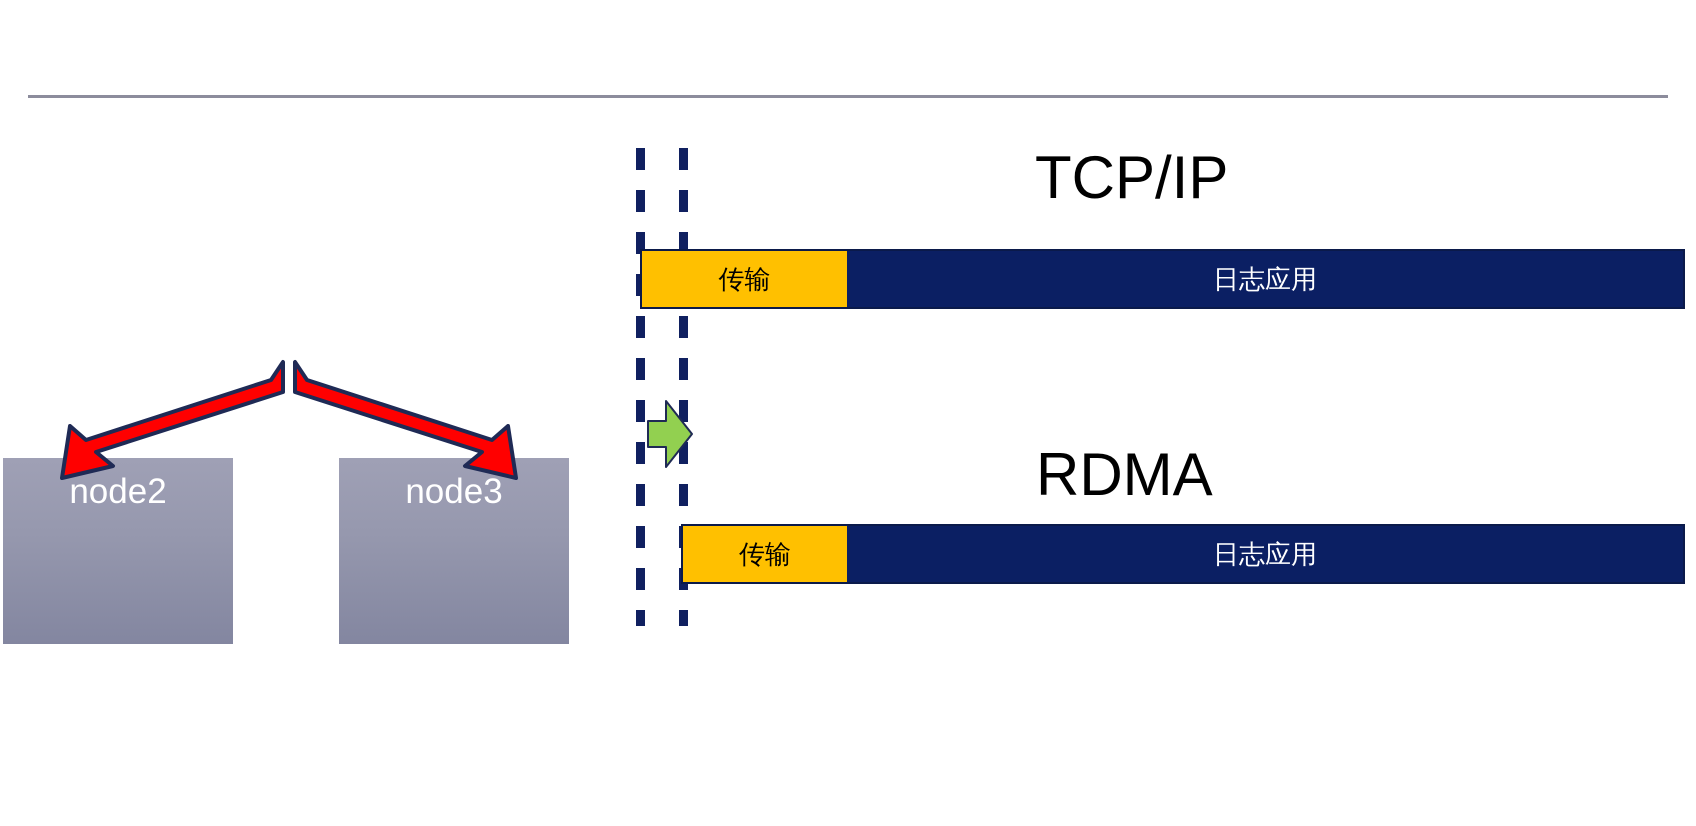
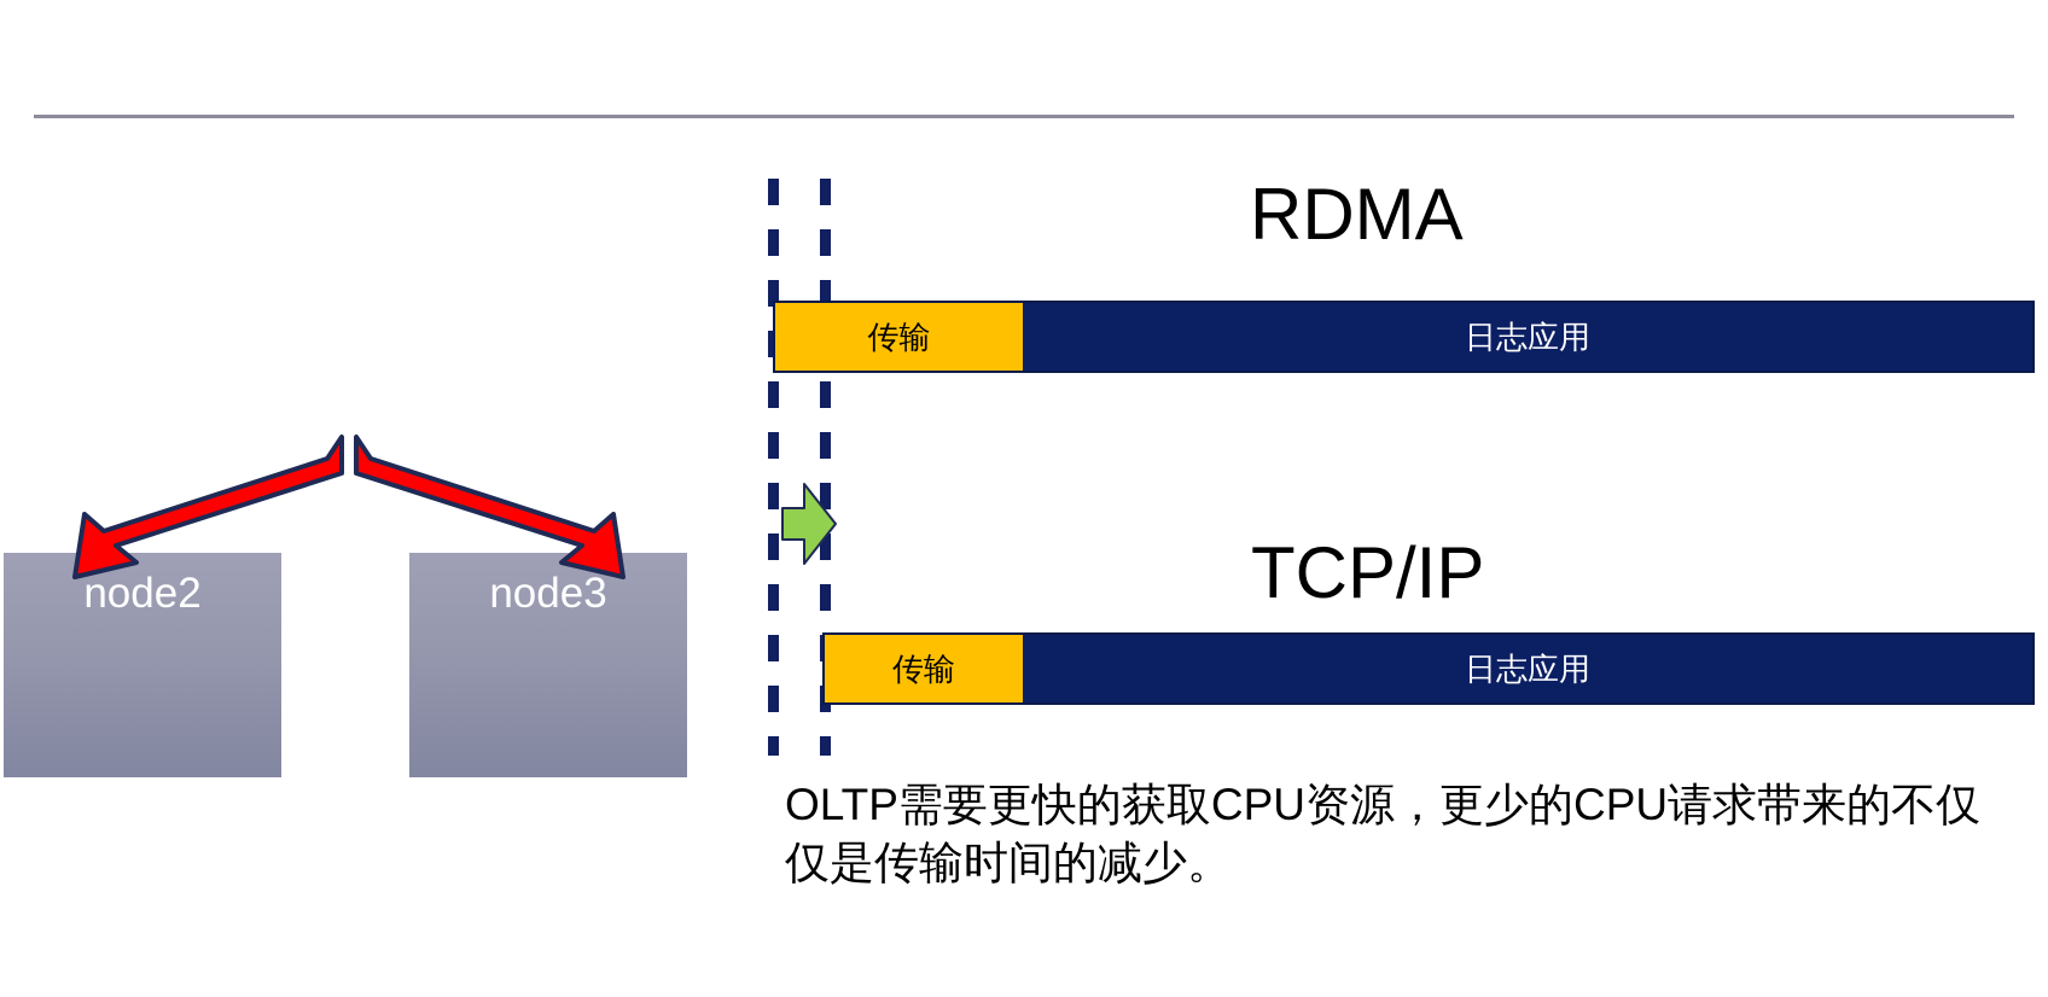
  node2
  node3
- TCP/IP
+ RDMA
  传输
  日志应用
- RDMA
+ TCP/IP
  传输
  日志应用
+ OLTP需要更快的获取CPU资源，更少的CPU请求带来的不仅仅是传输时间的减少。
